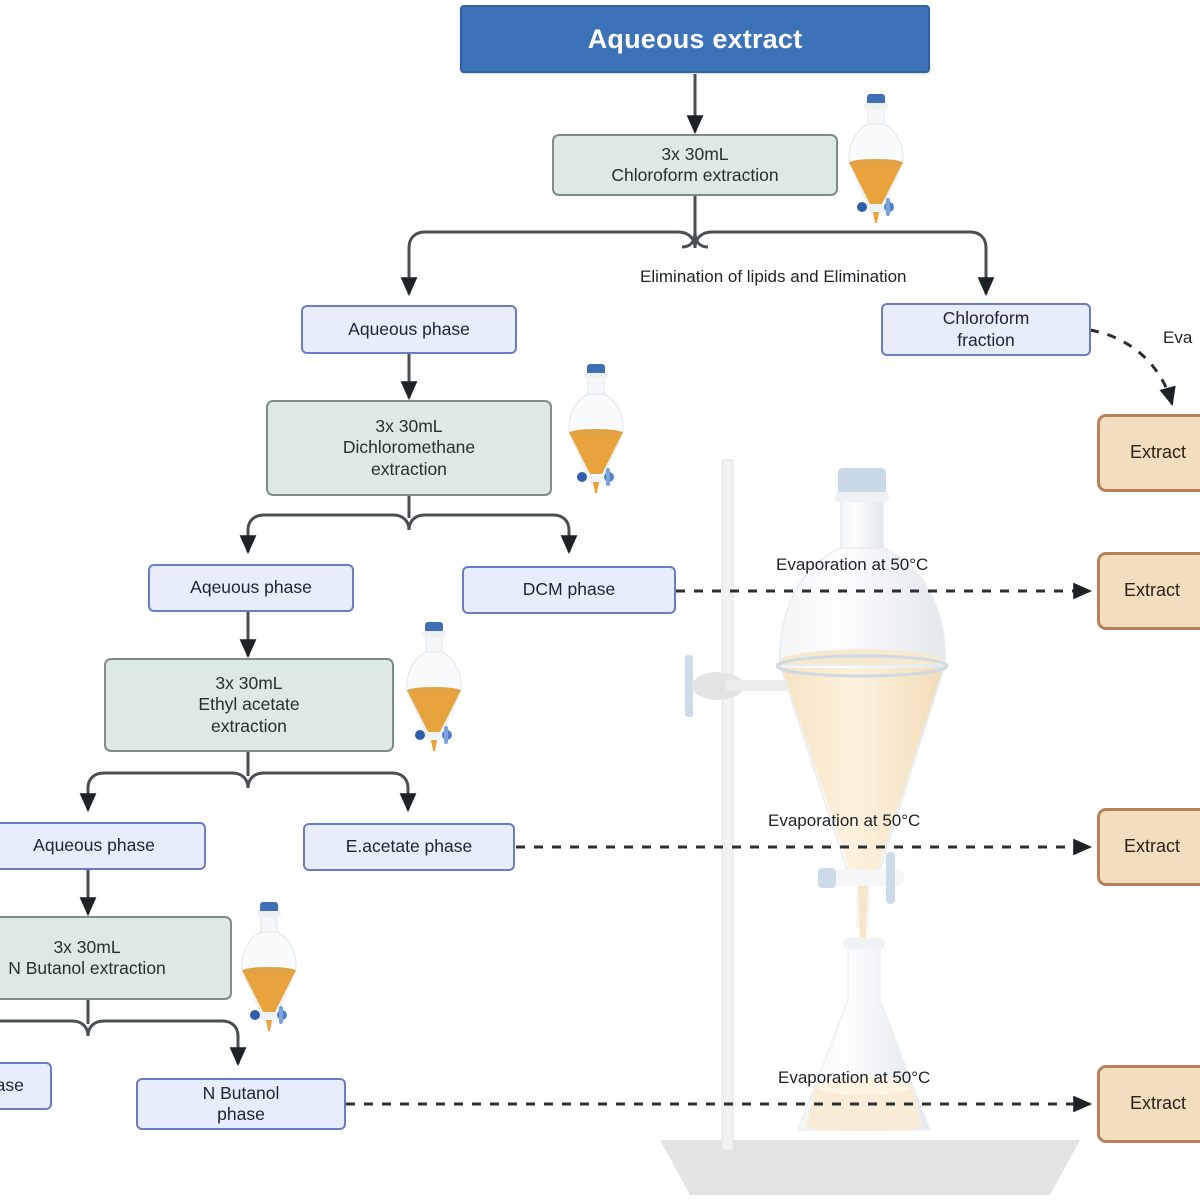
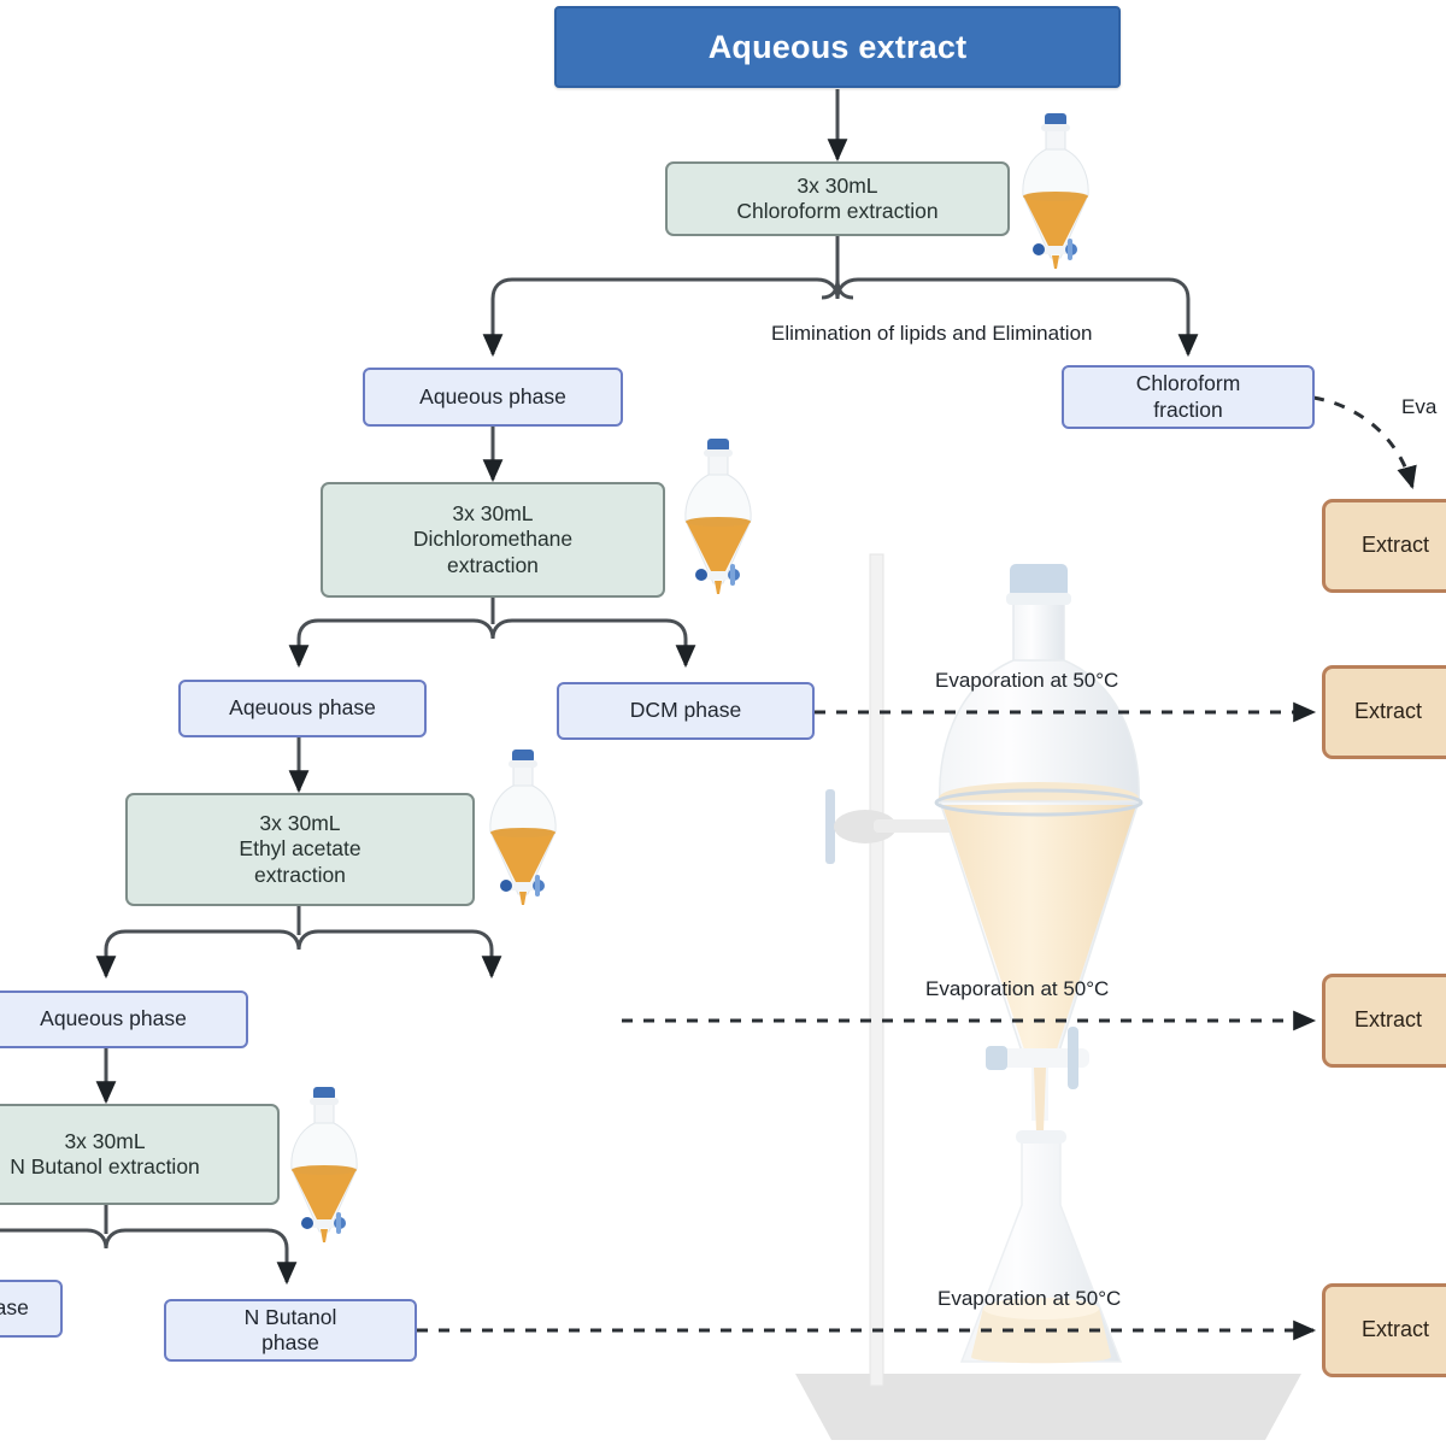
  Aqueous extract
  3x 30mL
  Chloroform extraction
  Aqueous phase
  Chloroform
  fraction
  3x 30mL
  Dichloromethane
  extraction
  Aqeuous phase
  DCM phase
  3x 30mL
  Ethyl acetate
  extraction
  Aqueous phase
- E.acetate phase
  3x 30mL
  N Butanol extraction
  N Butanol
  phase
  Extract
  Extract
  Extract
  Extract
  Elimination of lipids and Elimination
  Eva
  Evaporation at 50°C
  Evaporation at 50°C
  Evaporation at 50°C
